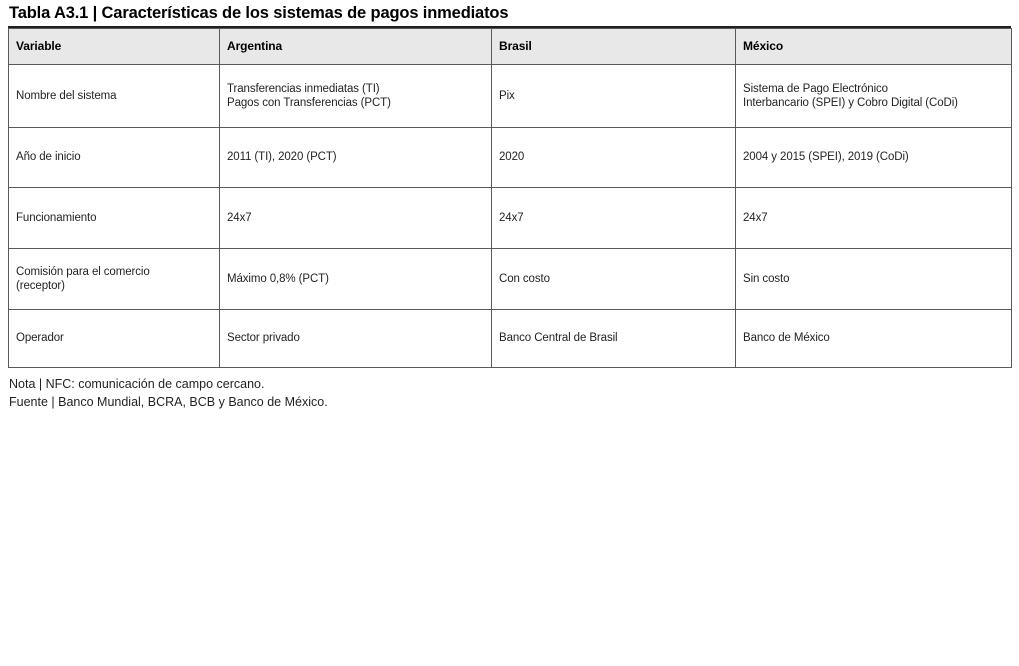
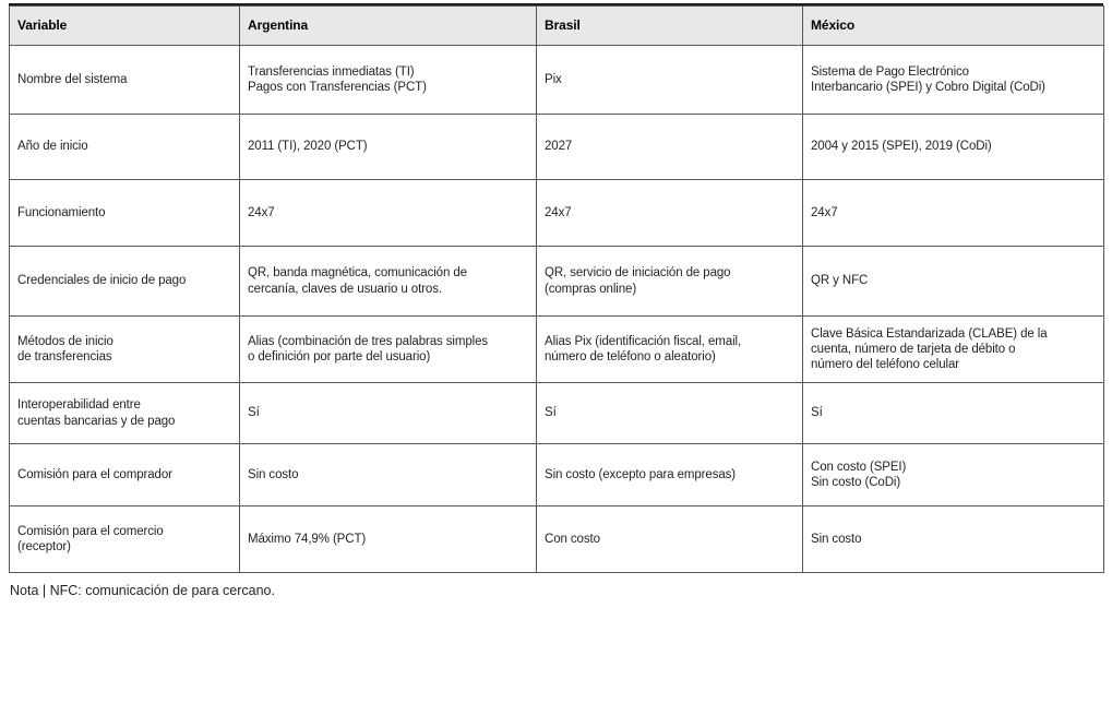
- Tabla A3.1 | Características de los sistemas de pagos inmediatos
  Variable	Argentina	Brasil	México
  Nombre del sistema	Transferencias inmediatas (TI) Pagos con Transferencias (PCT)	Pix	Sistema de Pago Electrónico Interbancario (SPEI) y Cobro Digital (CoDi)
- Año de inicio	2011 (TI), 2020 (PCT)	2020	2004 y 2015 (SPEI), 2019 (CoDi)
+ Año de inicio	2011 (TI), 2020 (PCT)	2027	2004 y 2015 (SPEI), 2019 (CoDi)
  Funcionamiento	24x7	24x7	24x7
+ Credenciales de inicio de pago	QR, banda magnética, comunicación de cercanía, claves de usuario u otros.	QR, servicio de iniciación de pago (compras online)	QR y NFC
+ Métodos de inicio de transferencias	Alias (combinación de tres palabras simples o definición por parte del usuario)	Alias Pix (identificación fiscal, email, número de teléfono o aleatorio)	Clave Básica Estandarizada (CLABE) de la cuenta, número de tarjeta de débito o número del teléfono celular
+ Interoperabilidad entre cuentas bancarias y de pago	Sí	Sí	Sí
+ Comisión para el comprador	Sin costo	Sin costo (excepto para empresas)	Con costo (SPEI) Sin costo (CoDi)
- Comisión para el comercio (receptor)	Máximo 0,8% (PCT)	Con costo	Sin costo
+ Comisión para el comercio (receptor)	Máximo 74,9% (PCT)	Con costo	Sin costo
- Operador	Sector privado	Banco Central de Brasil	Banco de México
- Nota | NFC: comunicación de campo cercano.
+ Nota | NFC: comunicación de para cercano.
- Fuente | Banco Mundial, BCRA, BCB y Banco de México.
